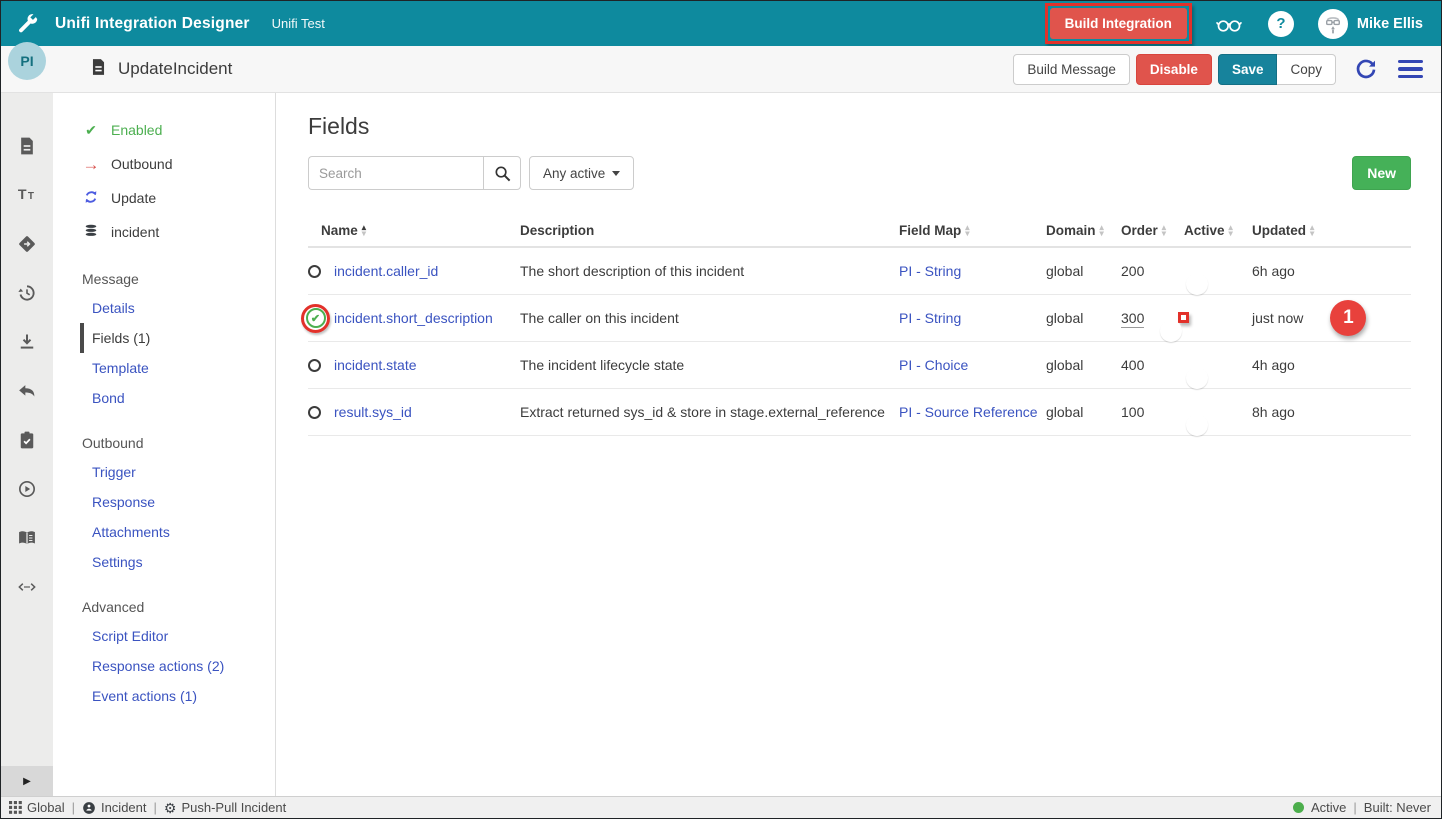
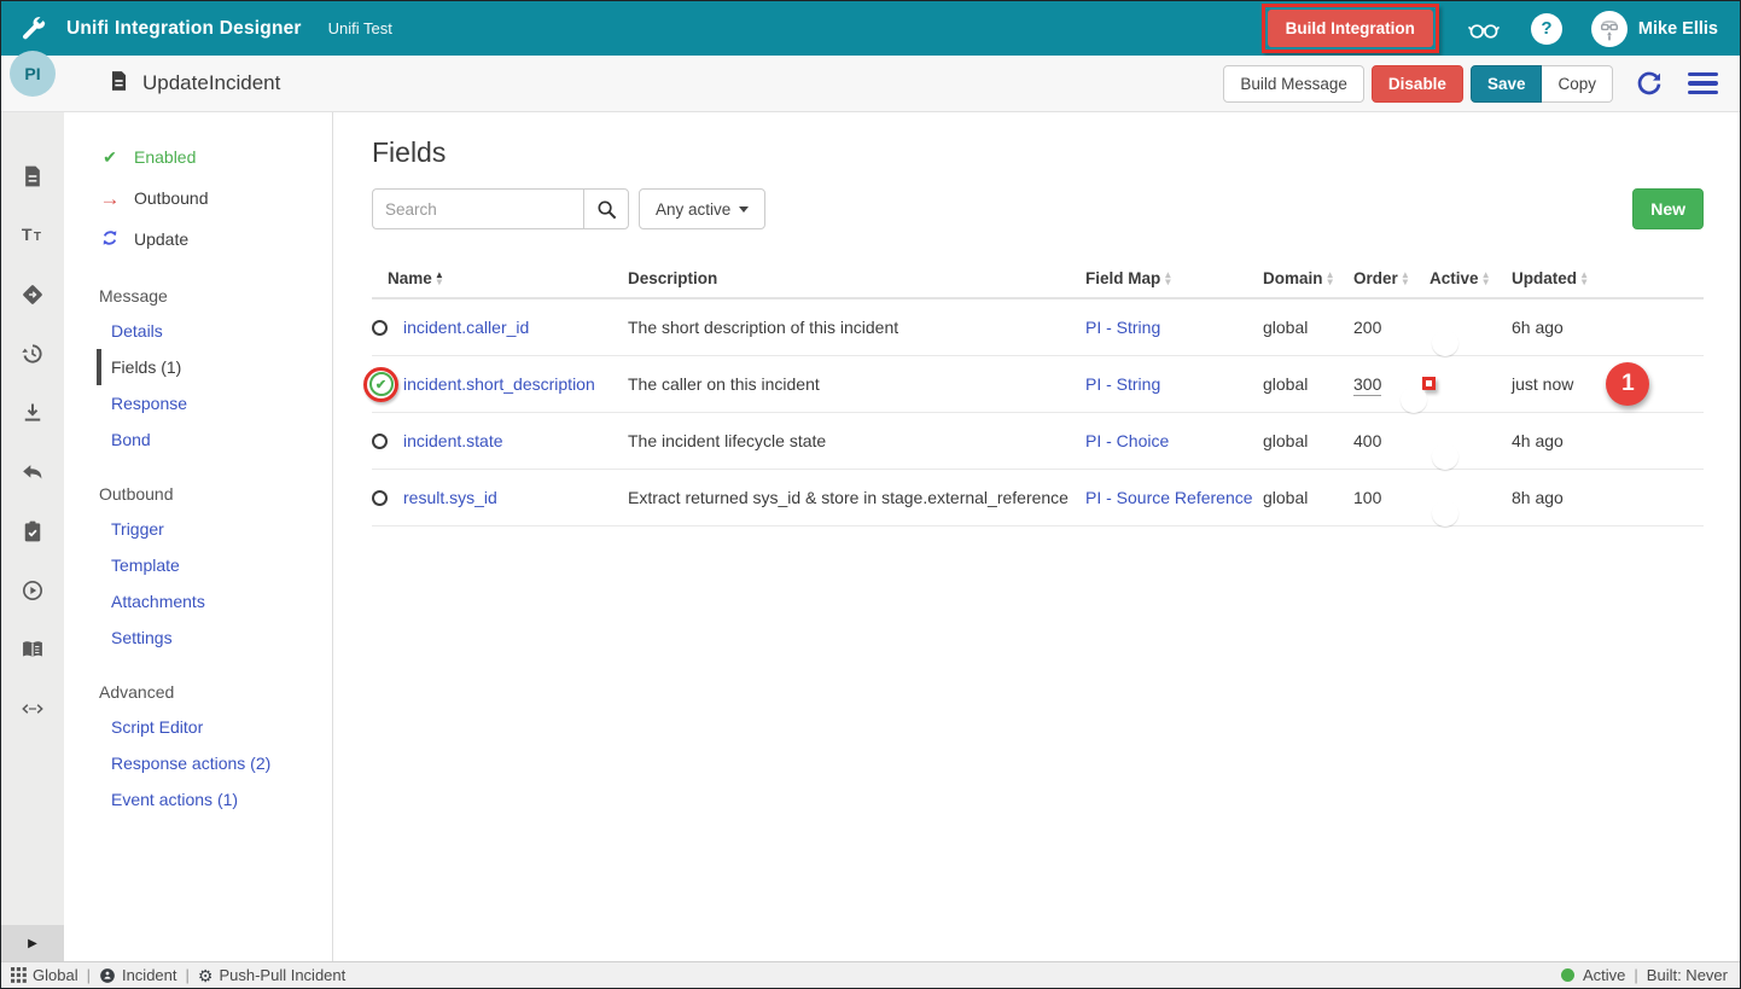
  Unifi Integration Designer
  Unifi Test
  Build Integration
  ?
  Mike Ellis
  PI
  UpdateIncident
  Build Message
  Disable
  Save
  Copy
  T
  T
  ▶
  ✔
  Enabled
  →
  Outbound
  Update
- incident
  Message
  Details
  Fields (1)
- Template
+ Response
  Bond
  Outbound
  Trigger
- Response
+ Template
  Attachments
  Settings
  Advanced
  Script Editor
  Response actions (2)
  Event actions (1)
  Fields
  Search
  Any active
  New
  Name
  ▴
  ▾
  Description
  Field Map
  ▴
  ▾
  Domain
  ▴
  ▾
  Order
  ▴
  ▾
  Active
  ▴
  ▾
  Updated
  ▴
  ▾
  incident.caller_id
  The short description of this incident
  PI - String
  global
  200
  6h ago
  ✔
  incident.short_description
  The caller on this incident
  PI - String
  global
  300
  just now
  1
  incident.state
  The incident lifecycle state
  PI - Choice
  global
  400
  4h ago
  result.sys_id
  Extract returned sys_id & store in stage.external_reference
  PI - Source Reference
  global
  100
  8h ago
  Global
  |
  Incident
  |
  ⚙
  Push-Pull Incident
  Active
  |
  Built: Never
